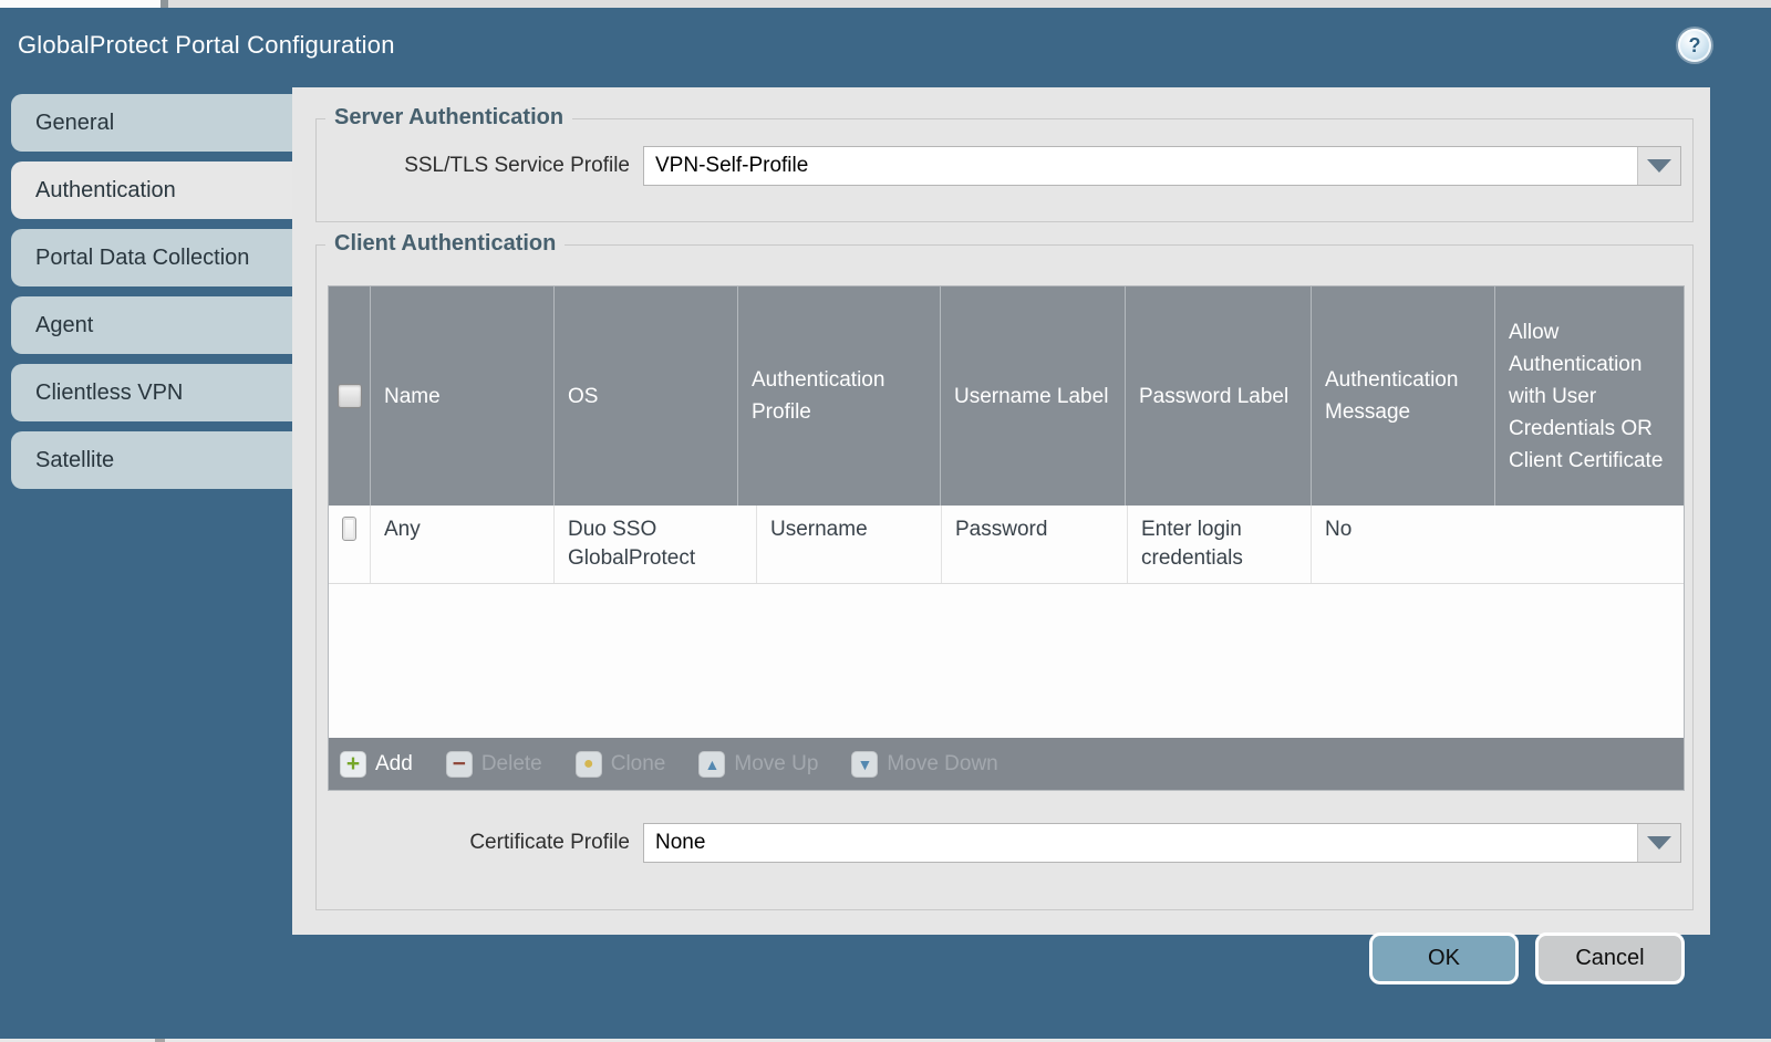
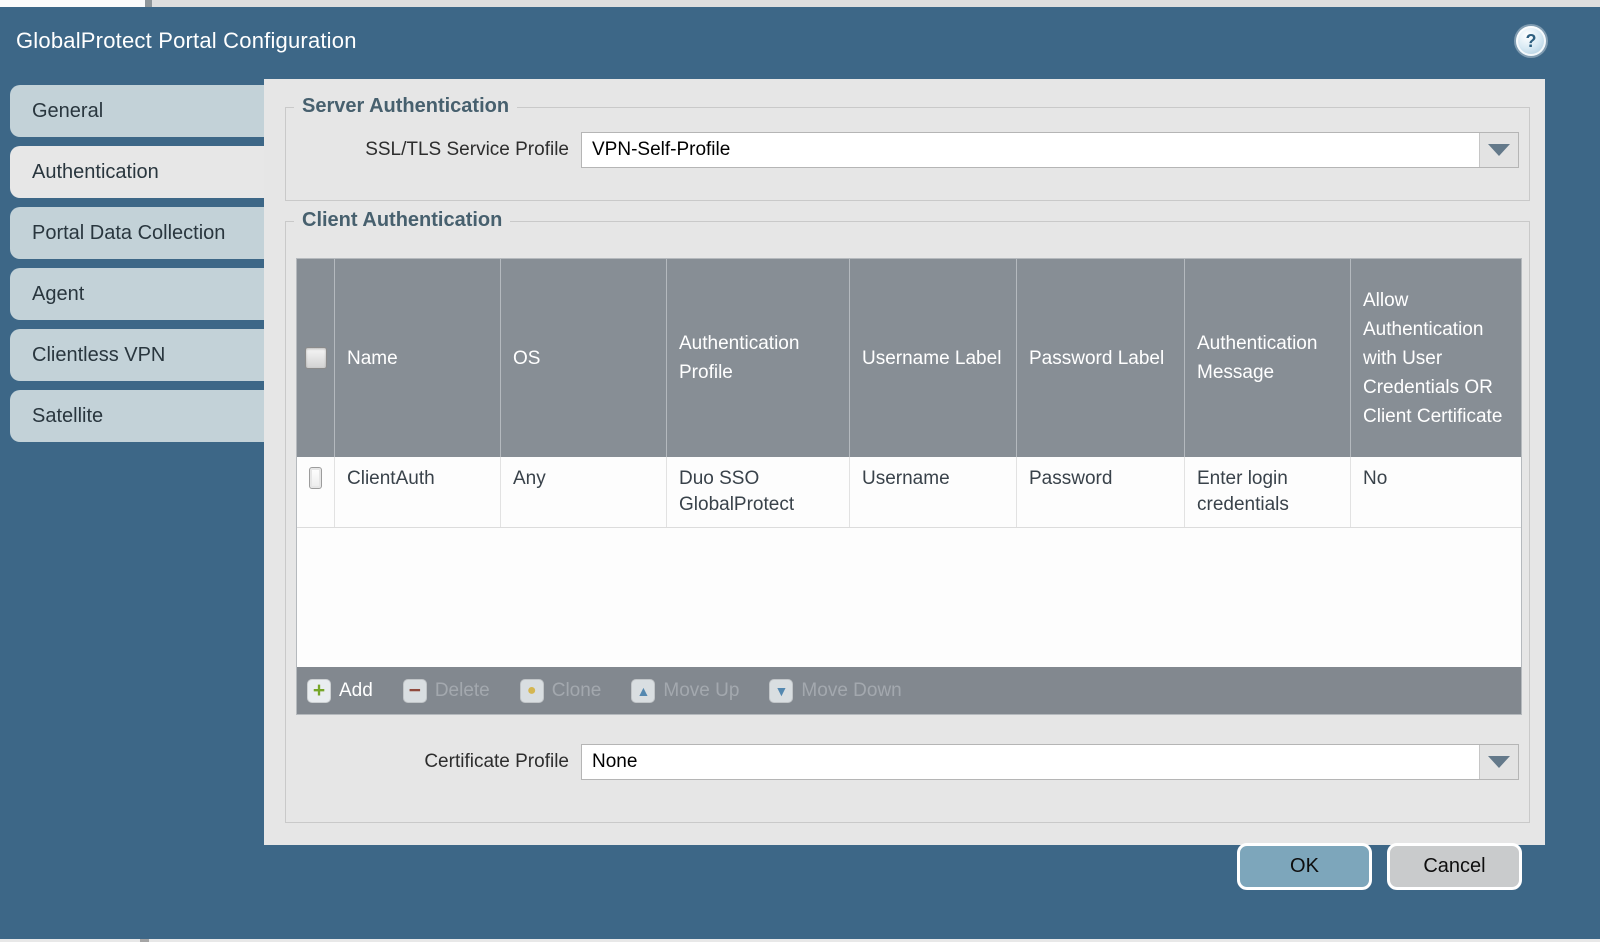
  GlobalProtect Portal Configuration
  ?
  General
  Authentication
  Portal Data Collection
  Agent
  Clientless VPN
  Satellite
  Server Authentication
  SSL/TLS Service Profile
  VPN-Self-Profile
  Client Authentication
  Name
  OS
  Authentication Profile
  Username Label
  Password Label
  Authentication Message
  Allow Authentication with User Credentials OR Client Certificate
+ ClientAuth
  Any
  Duo SSO GlobalProtect
  Username
  Password
  Enter login credentials
  No
  +
  Add
  −
  Delete
  ●
  Clone
  ▲
  Move Up
  ▼
  Move Down
  Certificate Profile
  None
  OK
  Cancel
